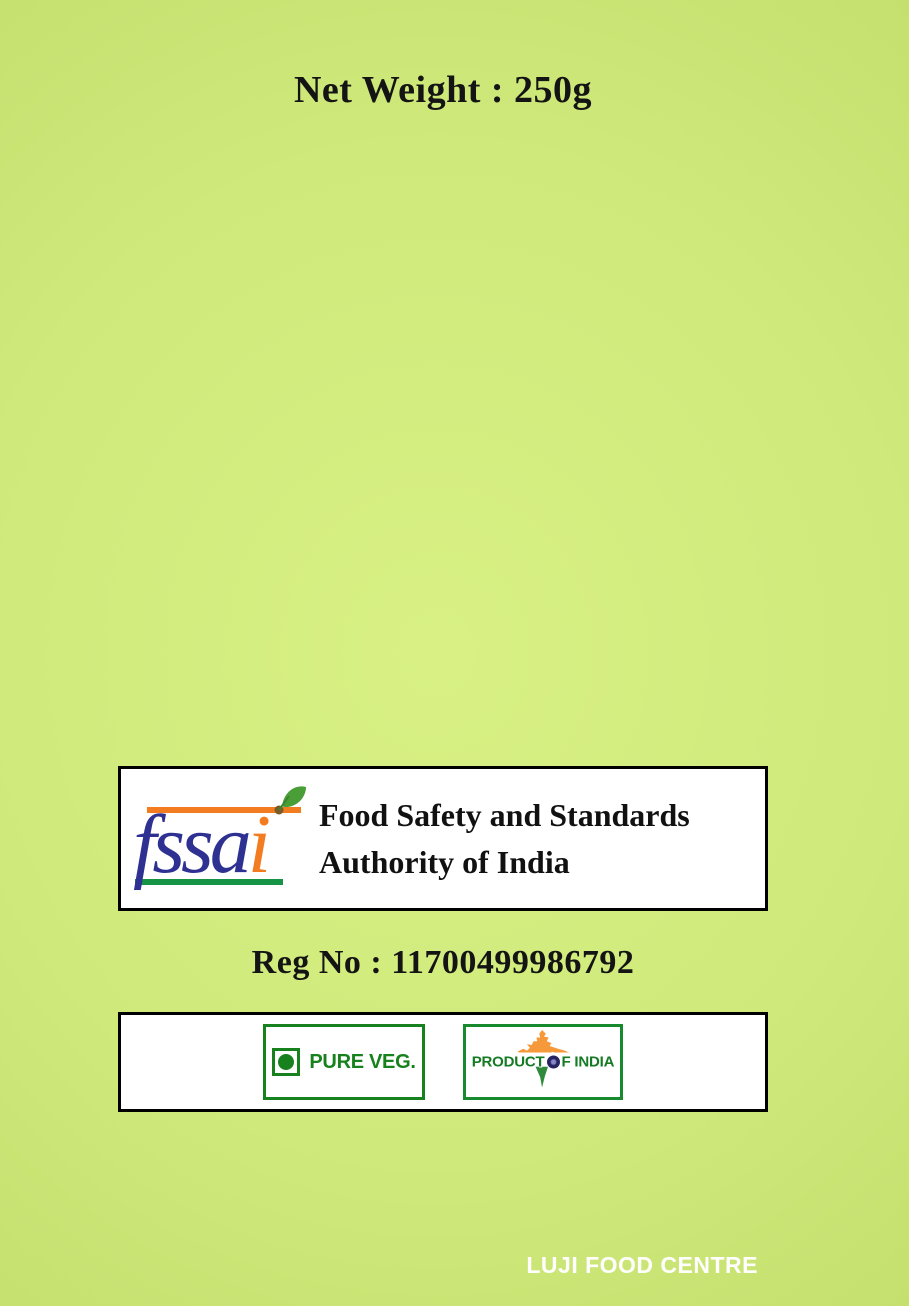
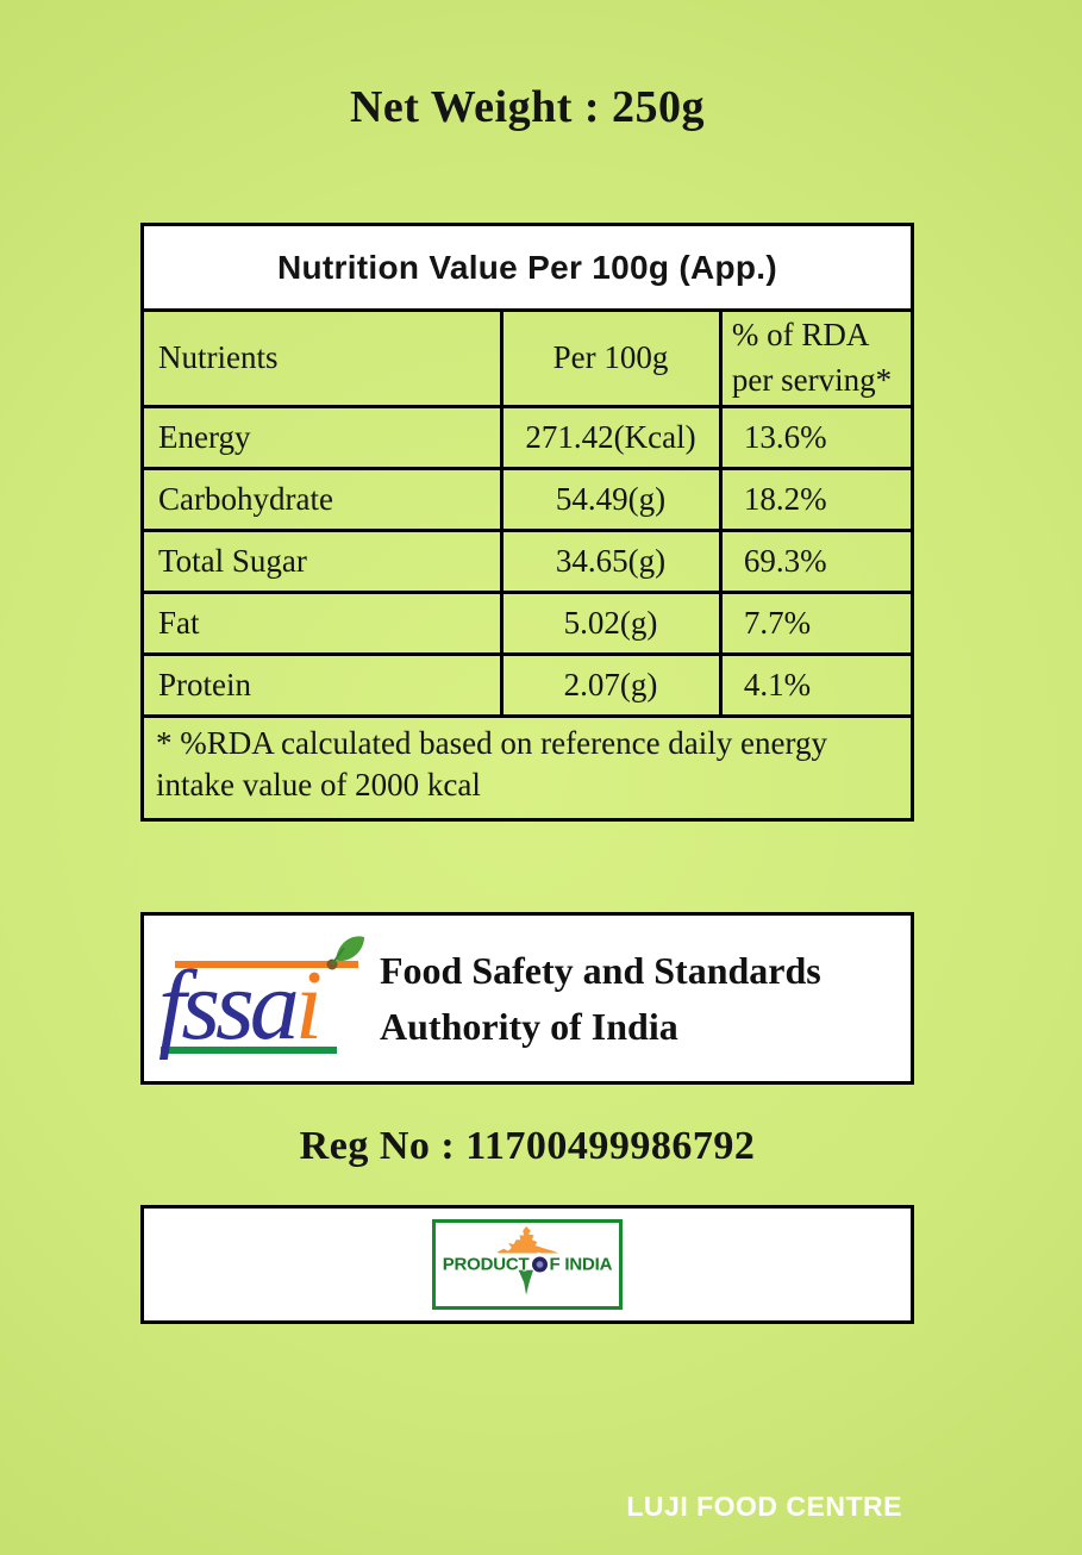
  Net Weight : 250g
+ Nutrition Value Per 100g (App.)
+ Nutrients	Per 100g	% of RDA per serving*
+ Energy	271.42(Kcal)	13.6%
+ Carbohydrate	54.49(g)	18.2%
+ Total Sugar	34.65(g)	69.3%
+ Fat	5.02(g)	7.7%
+ Protein	2.07(g)	4.1%
+ * %RDA calculated based on reference daily energy intake value of 2000 kcal
  fssai
  Food Safety and Standards
  Authority of India
  Reg No : 11700499986792
- PURE VEG.
  PRODUCT
  F INDIA
  LUJI FOOD CENTRE
